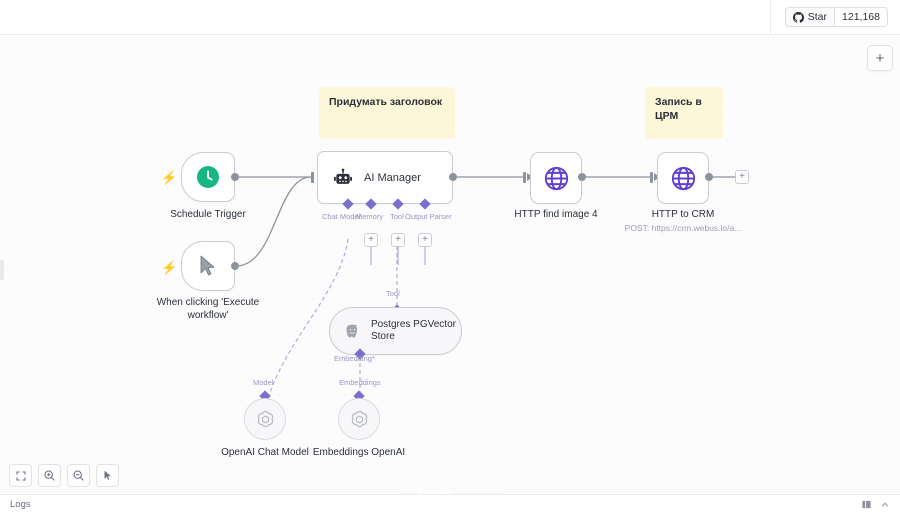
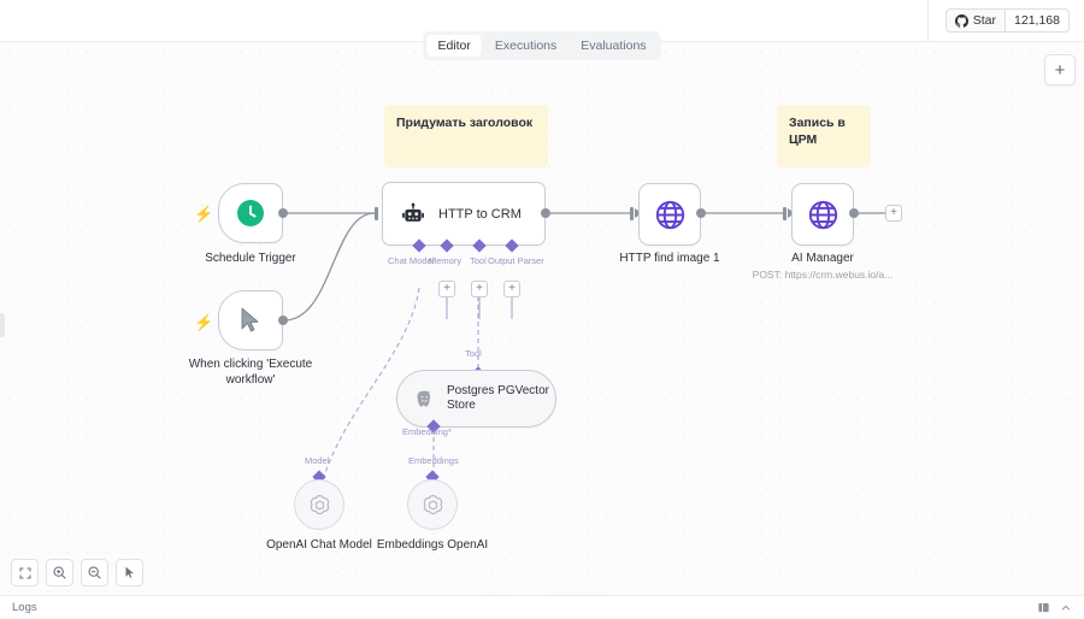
  Star
  121,168
+ Editor
+ Executions
+ Evaluations
  +
  Придумать заголовок
  Запись в ЦРМ
  ⚡
  Schedule Trigger
  ⚡
  When clicking 'Execute workflow'
- AI Manager
+ HTTP to CRM
  Chat Model
  Memory
  Tool
  Output Parser
  +
  +
  +
- HTTP find image 4
+ HTTP find image 1
  +
- HTTP to CRM
+ AI Manager
  POST: https://crm.webus.io/a...
  Tool
  Postgres PGVector Store
  Embedding*
  Model
  OpenAI Chat Model
  Embeddings
  Embeddings OpenAI
  Logs
